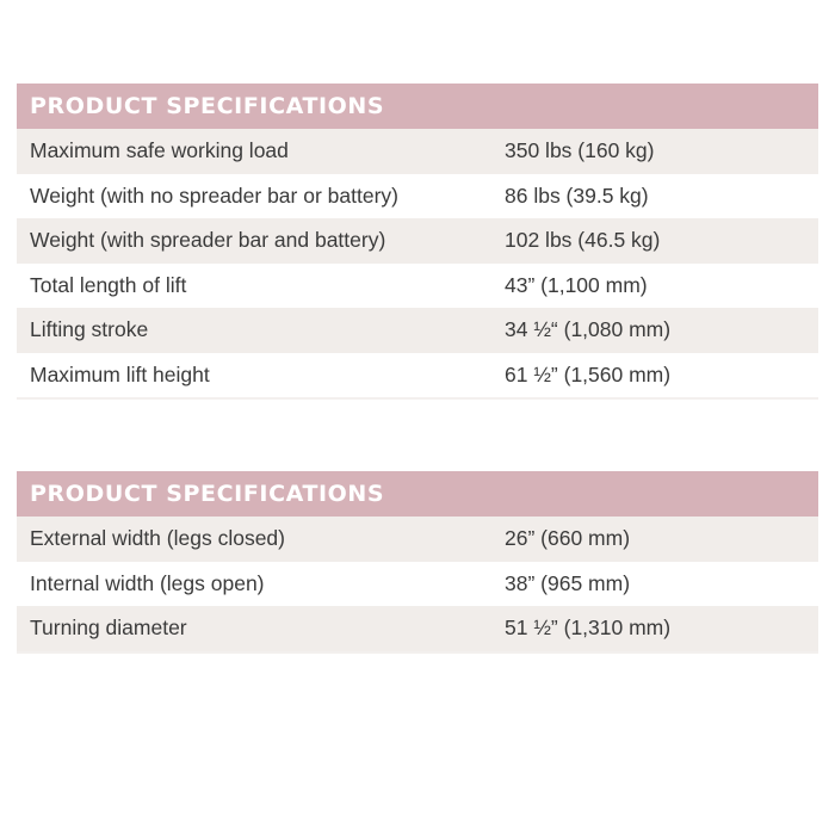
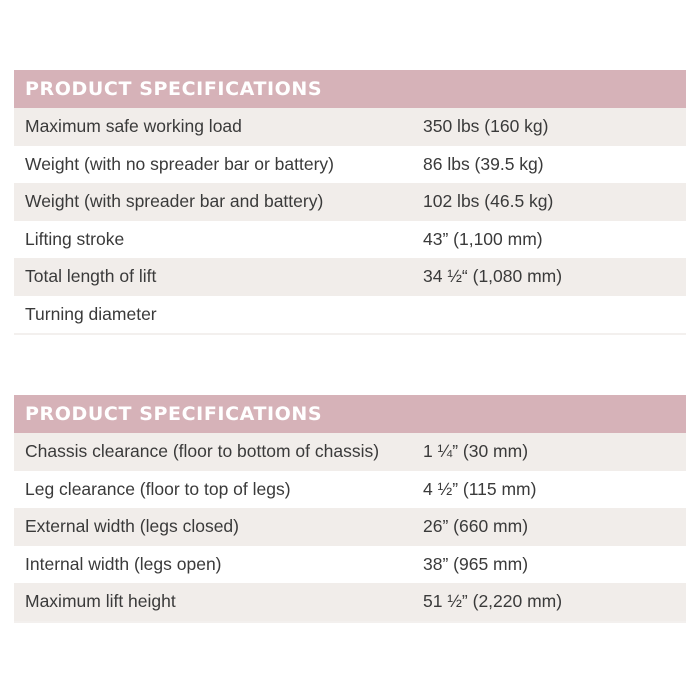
  PRODUCT SPECIFICATIONS
  Maximum safe working load
  350 lbs (160 kg)
  Weight (with no spreader bar or battery)
  86 lbs (39.5 kg)
  Weight (with spreader bar and battery)
  102 lbs (46.5 kg)
- Total length of lift
+ Lifting stroke
  43” (1,100 mm)
- Lifting stroke
+ Total length of lift
  34 ½“ (1,080 mm)
- Maximum lift height
+ Turning diameter
- 61 ½” (1,560 mm)
  PRODUCT SPECIFICATIONS
+ Chassis clearance (floor to bottom of chassis)
+ 1 ¼” (30 mm)
+ Leg clearance (floor to top of legs)
+ 4 ½” (115 mm)
  External width (legs closed)
  26” (660 mm)
  Internal width (legs open)
  38” (965 mm)
- Turning diameter
+ Maximum lift height
- 51 ½” (1,310 mm)
+ 51 ½” (2,220 mm)
